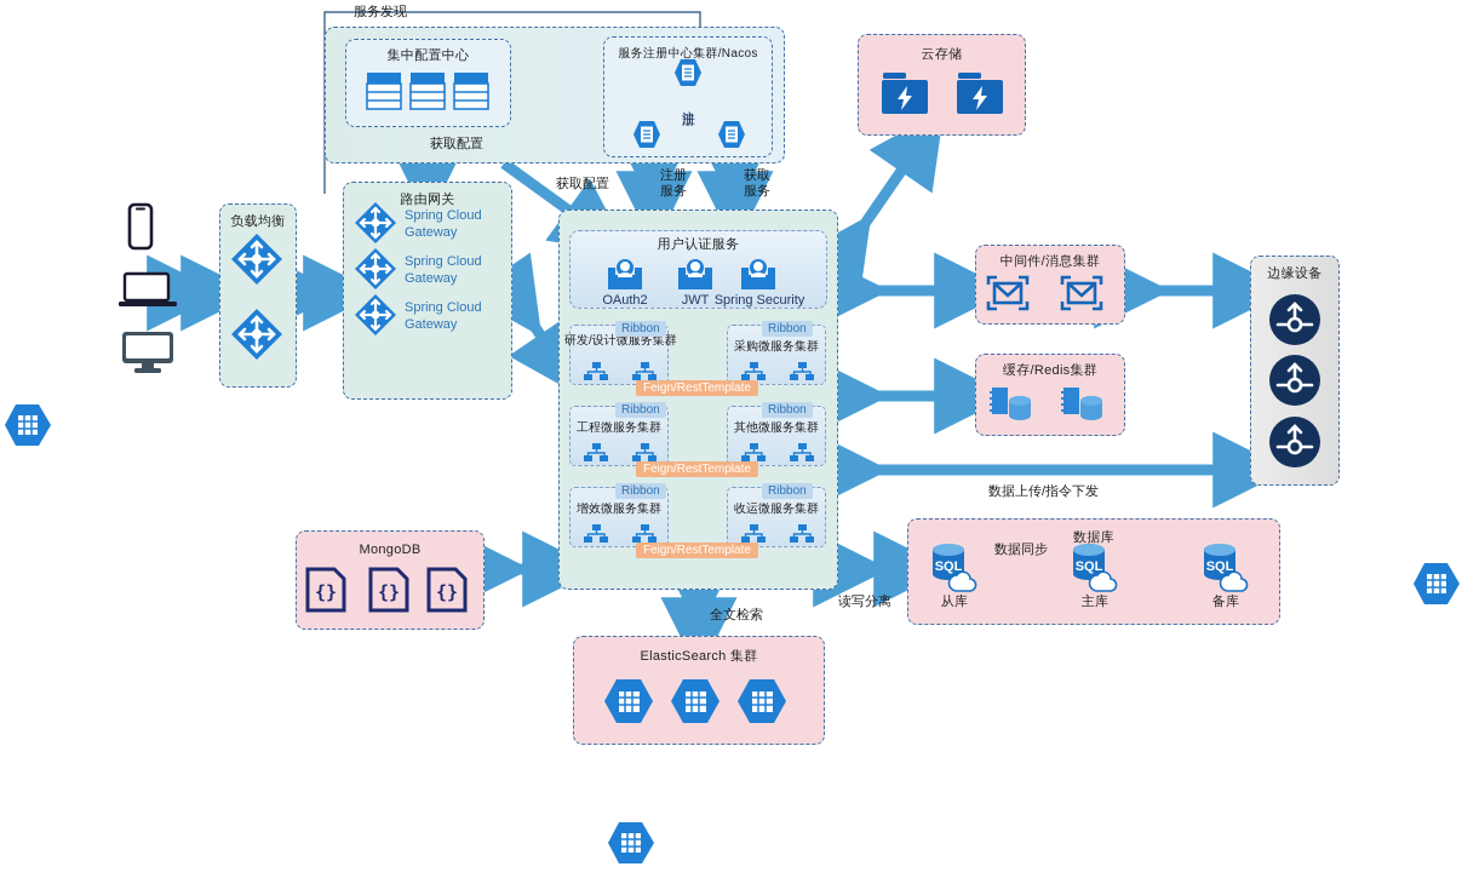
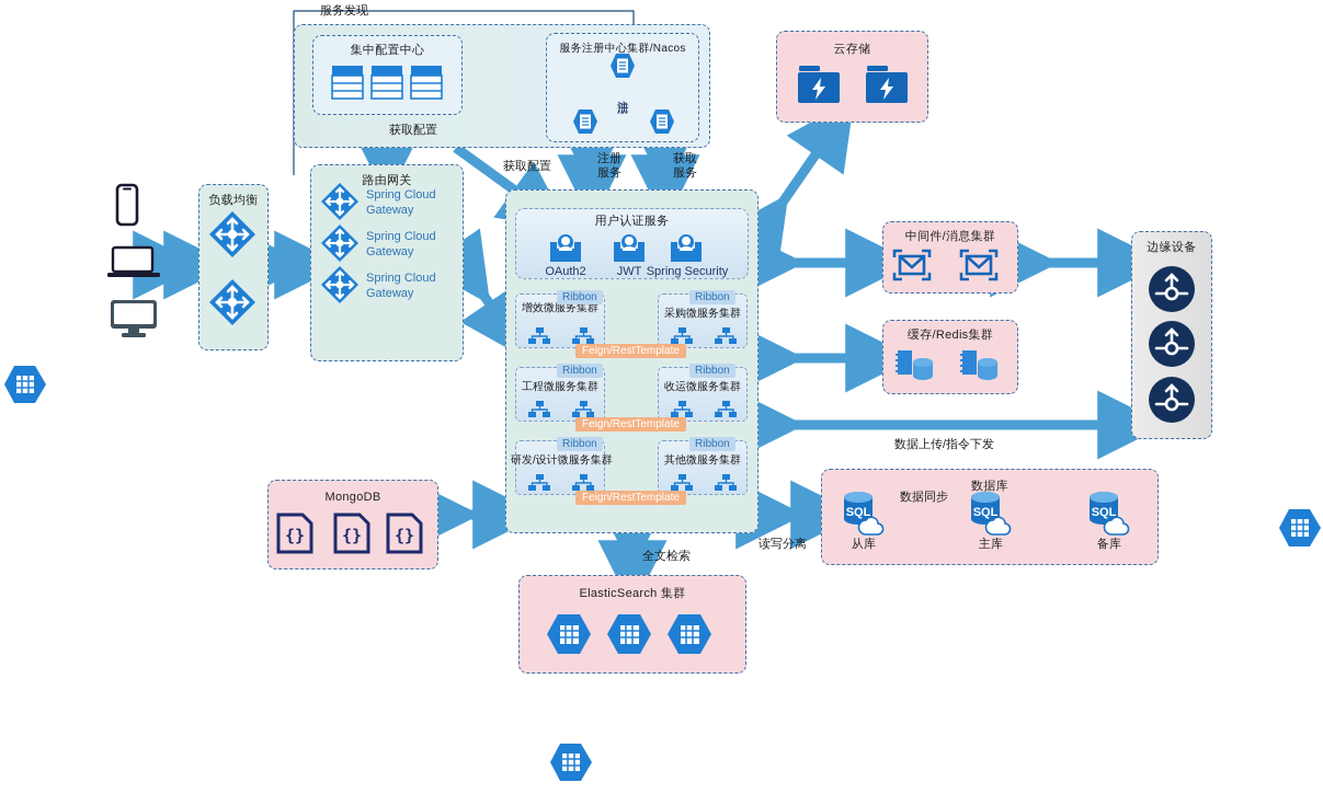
  负载均衡
  路由网关
  Spring Cloud Gateway
  Spring Cloud Gateway
  Spring Cloud Gateway
  集中配置中心
  服务注册中心集群/Nacos
  服务发现
  获取配置
  获取配置
  注册
  服务
  获取
  服务
  用户认证服务
  OAuth2
  JWT
  Spring Security
- 研发/设计微服务集群
+ 增效微服务集群
  Ribbon
  采购微服务集群
  Ribbon
  Feign/RestTemplate
  工程微服务集群
  Ribbon
- 其他微服务集群
+ 收运微服务集群
  Ribbon
  Feign/RestTemplate
- 增效微服务集群
+ 研发/设计微服务集群
  Ribbon
- 收运微服务集群
+ 其他微服务集群
  Ribbon
  Feign/RestTemplate
  云存储
  中间件/消息集群
  缓存/Redis集群
  边缘设备
  数据上传/指令下发
  MongoDB
  {}
  {}
  {}
  ElasticSearch 集群
  全文检索
  数据库
  读写分离
  数据同步
  SQL
  从库
  SQL
  主库
  SQL
  备库
